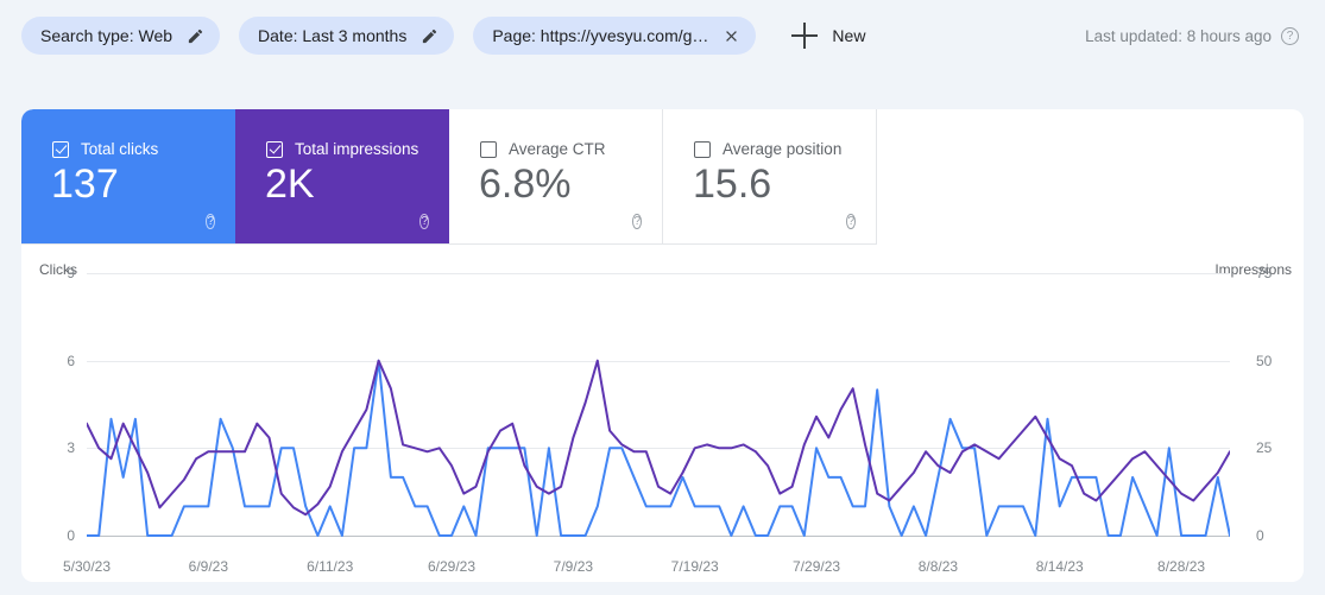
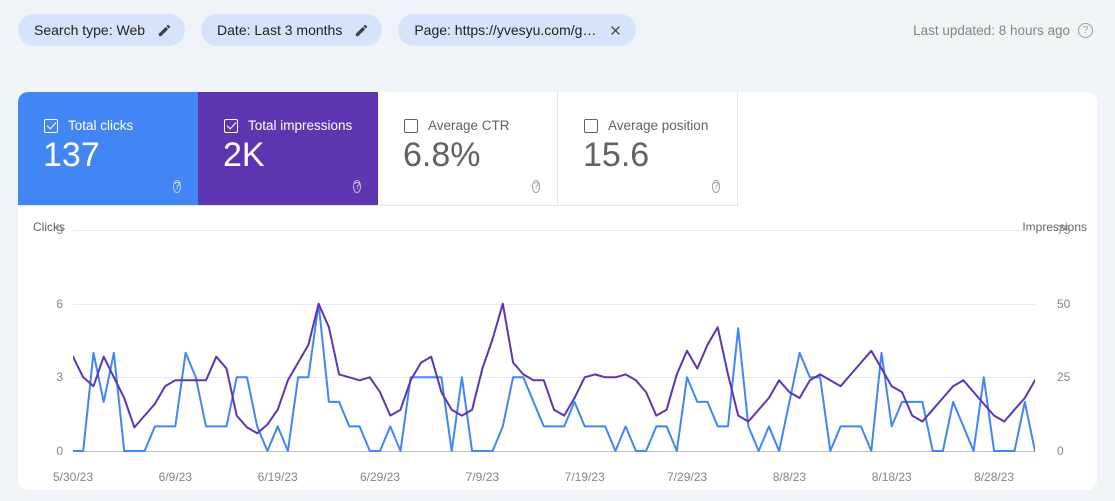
  Search type: Web
  Date: Last 3 months
  Page: https://yvesyu.com/g…
- New
  Last updated: 8 hours ago
  ?
  Total clicks
  137
  ?
  Total impressions
  2K
  ?
  Average CTR
  6.8%
  ?
  Average position
  15.6
  ?
  Clicks
  Impressions
  0
  3
  6
  9
  0
  25
  50
  75
  5/30/23
  6/9/23
- 6/11/23
+ 6/19/23
  6/29/23
  7/9/23
  7/19/23
  7/29/23
  8/8/23
- 8/14/23
+ 8/18/23
  8/28/23
